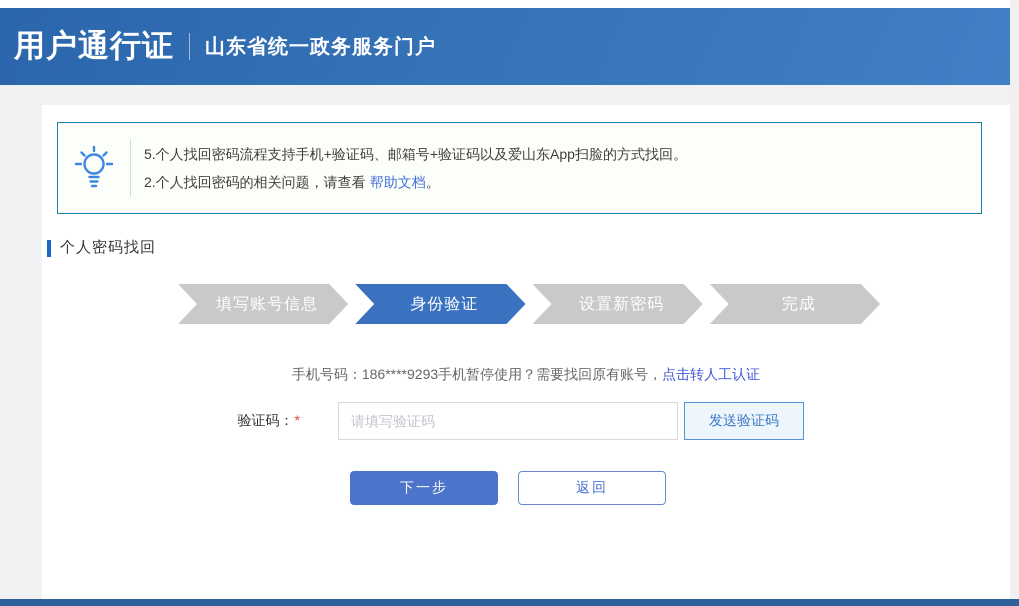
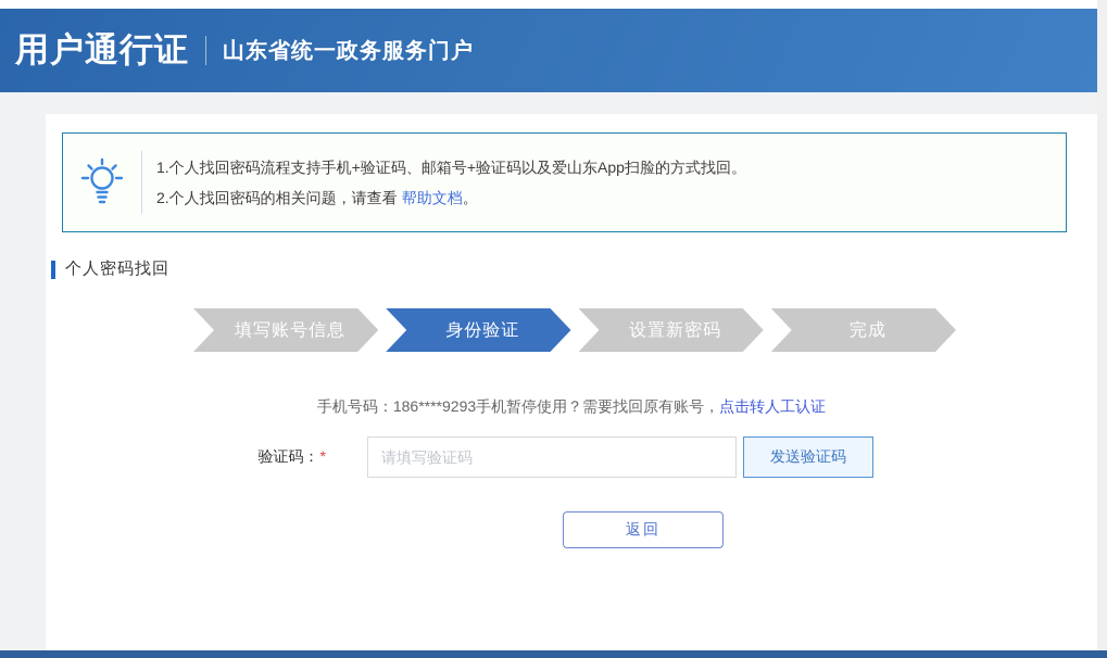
  用户通行证
  山东省统一政务服务门户
- 5.个人找回密码流程支持手机+验证码、邮箱号+验证码以及爱山东App扫脸的方式找回。
+ 1.个人找回密码流程支持手机+验证码、邮箱号+验证码以及爱山东App扫脸的方式找回。
  2.个人找回密码的相关问题，请查看 帮助文档。
  个人密码找回
  填写账号信息
  身份验证
  设置新密码
  完成
  手机号码：186****9293手机暂停使用？需要找回原有账号，点击转人工认证
  验证码：*
  请填写验证码
  发送验证码
- 下一步
  返回
